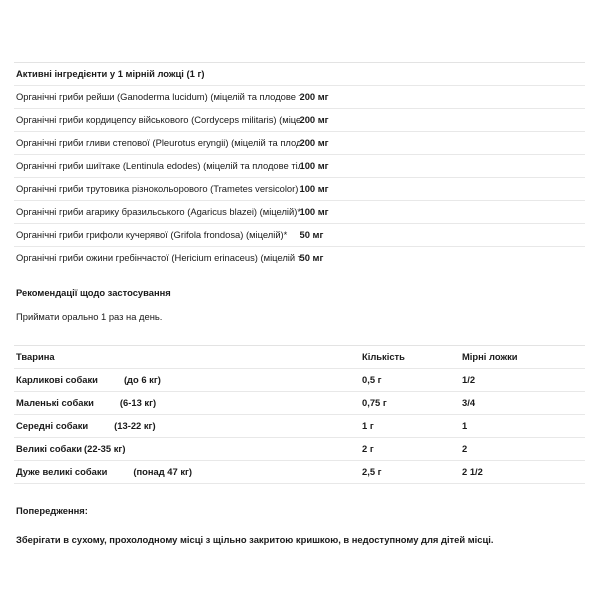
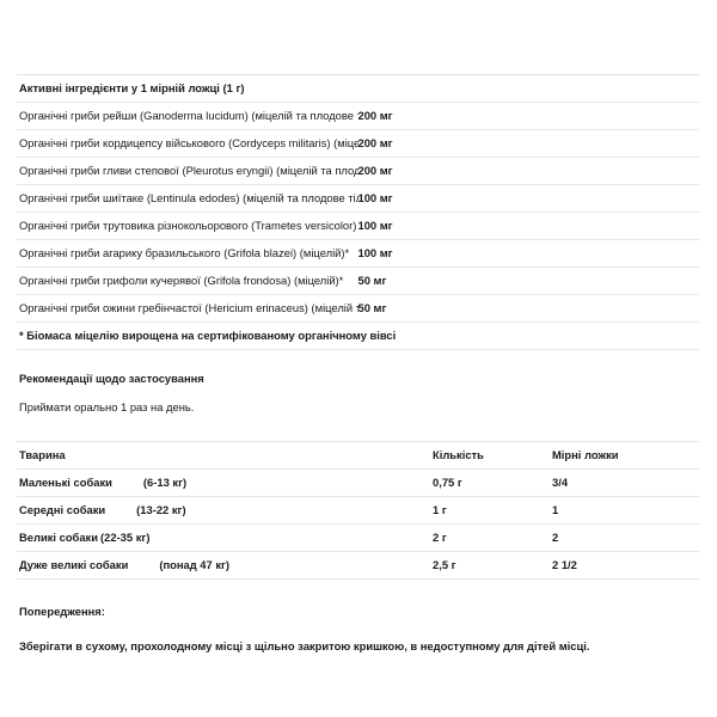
  Активні інгредієнти у 1 мірній ложці (1 г)
  Органічні гриби рейши (Ganoderma lucidum) (міцелій та плодове	200 мг
  Органічні гриби кордицепсу військового (Cordyceps militaris) (міце	200 мг
  Органічні гриби гливи степової (Pleurotus eryngii) (міцелій та плод	200 мг
  Органічні гриби шиїтаке (Lentinula edodes) (міцелій та плодове ті	100 мг
  Органічні гриби трутовика різнокольорового (Trametes versicolor)	100 мг
- Органічні гриби агарику бразильського (Agaricus blazei) (міцелій)*	100 мг
+ Органічні гриби агарику бразильського (Grifola blazei) (міцелій)*	100 мг
  Органічні гриби грифоли кучерявої (Grifola frondosa) (міцелій)*	50 мг
  Органічні гриби ожини гребінчастої (Hericium erinaceus) (міцелій	50 мг
+ * Біомаса міцелію вирощена на сертифікованому органічному вівсі
  Рекомендації щодо застосування
  Приймати орально 1 раз на день.
  Тварина	Кількість	Мірні ложки
- Карликові собаки (до 6 кг)	0,5 г	1/2
  Маленькі собаки (6-13 кг)	0,75 г	3/4
  Середні собаки (13-22 кг)	1 г	1
  Великі собаки (22-35 кг)	2 г	2
  Дуже великі собаки (понад 47 кг)	2,5 г	2 1/2
  Попередження:
  Зберігати в сухому, прохолодному місці з щільно закритою кришкою, в недоступному для дітей місці.
